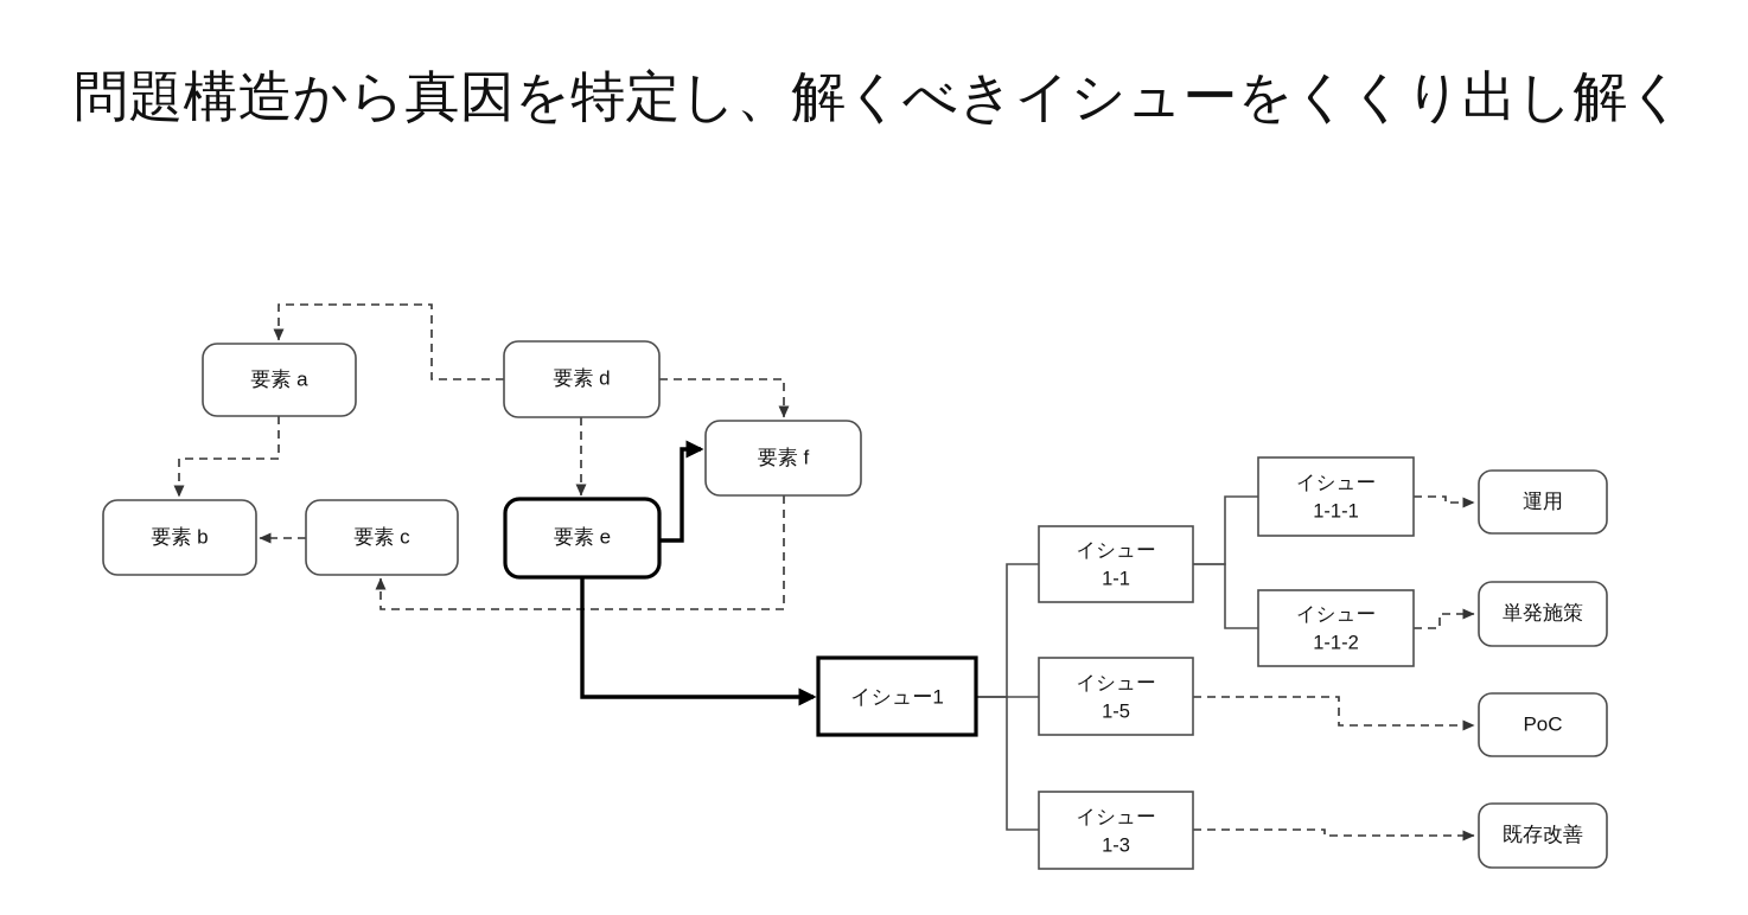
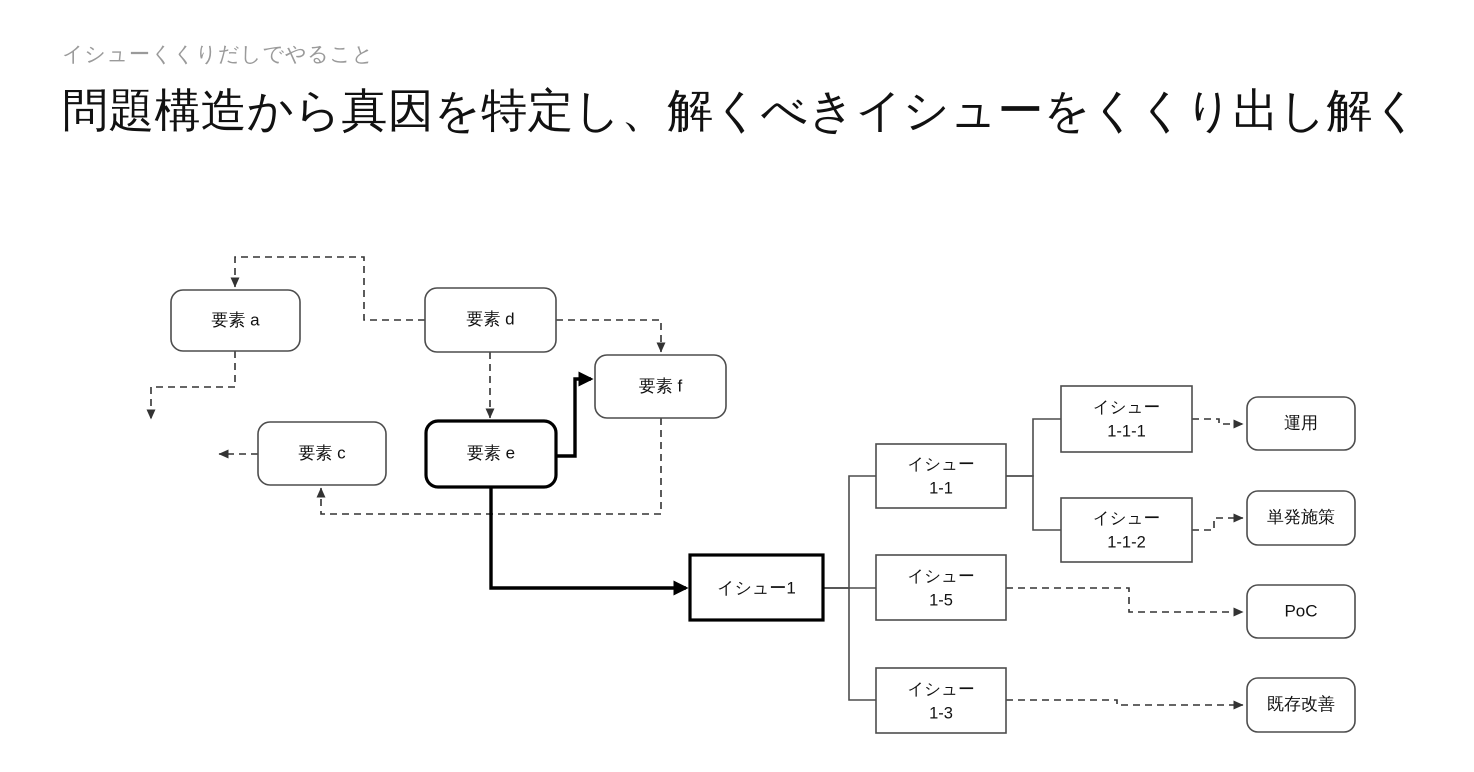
+ イシューくくりだしでやること
  問題構造から真因を特定し、解くべきイシューをくくり出し解く
  要素 a
- 要素 b
  要素 c
  要素 d
  要素 e
  要素 f
  イシュー1
  イシュー
  1-1
  イシュー
  1-5
  イシュー
  1-3
  イシュー
  1-1-1
  イシュー
  1-1-2
  運用
  単発施策
  PoC
  既存改善
